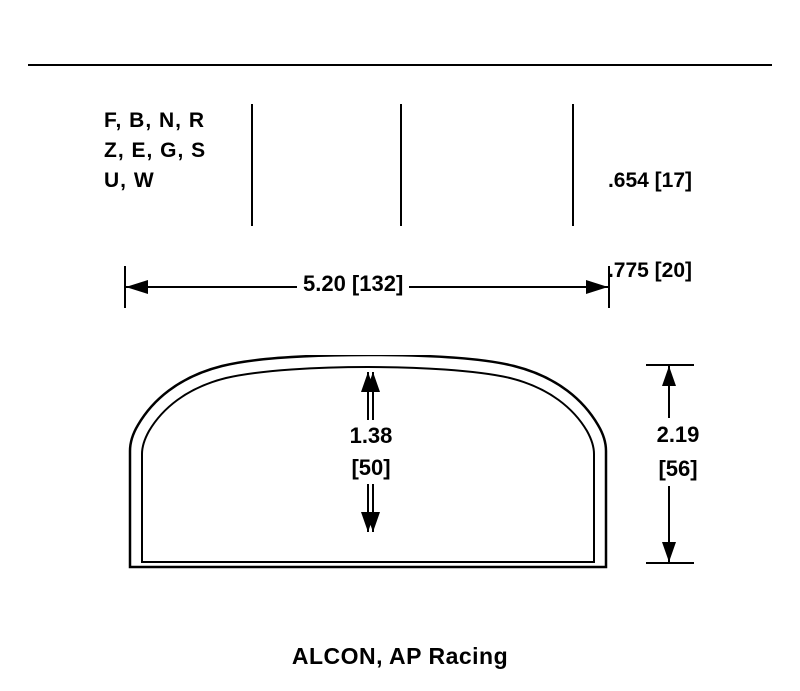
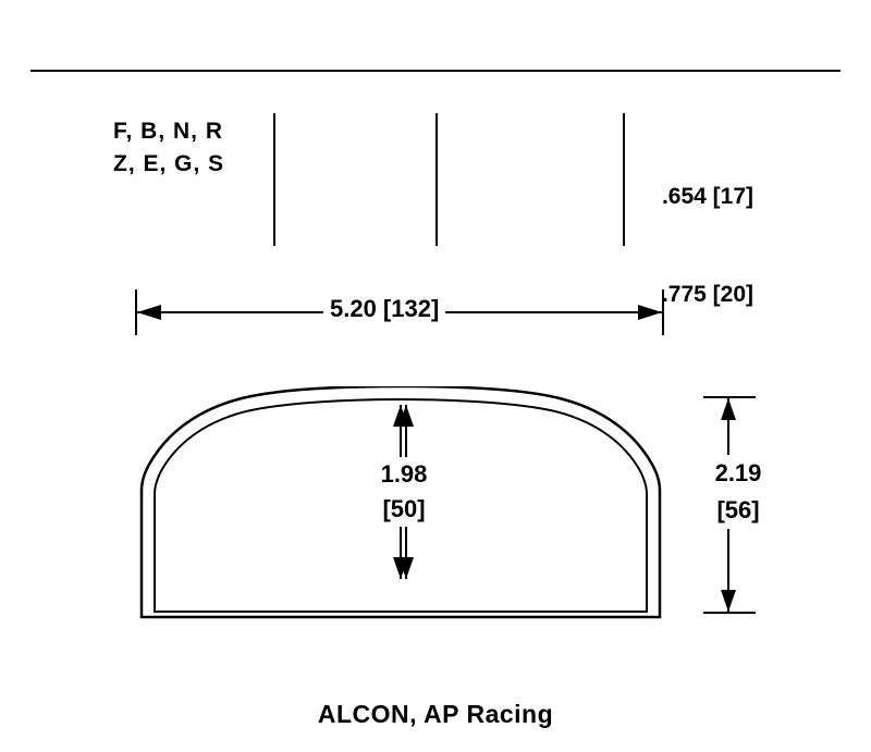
  F, B, N, R
  Z, E, G, S
- U, W
  .654 [17]
  .775 [20]
  5.20 [132]
- 1.38
+ 1.98
  [50]
  2.19
  [56]
  ALCON, AP Racing
